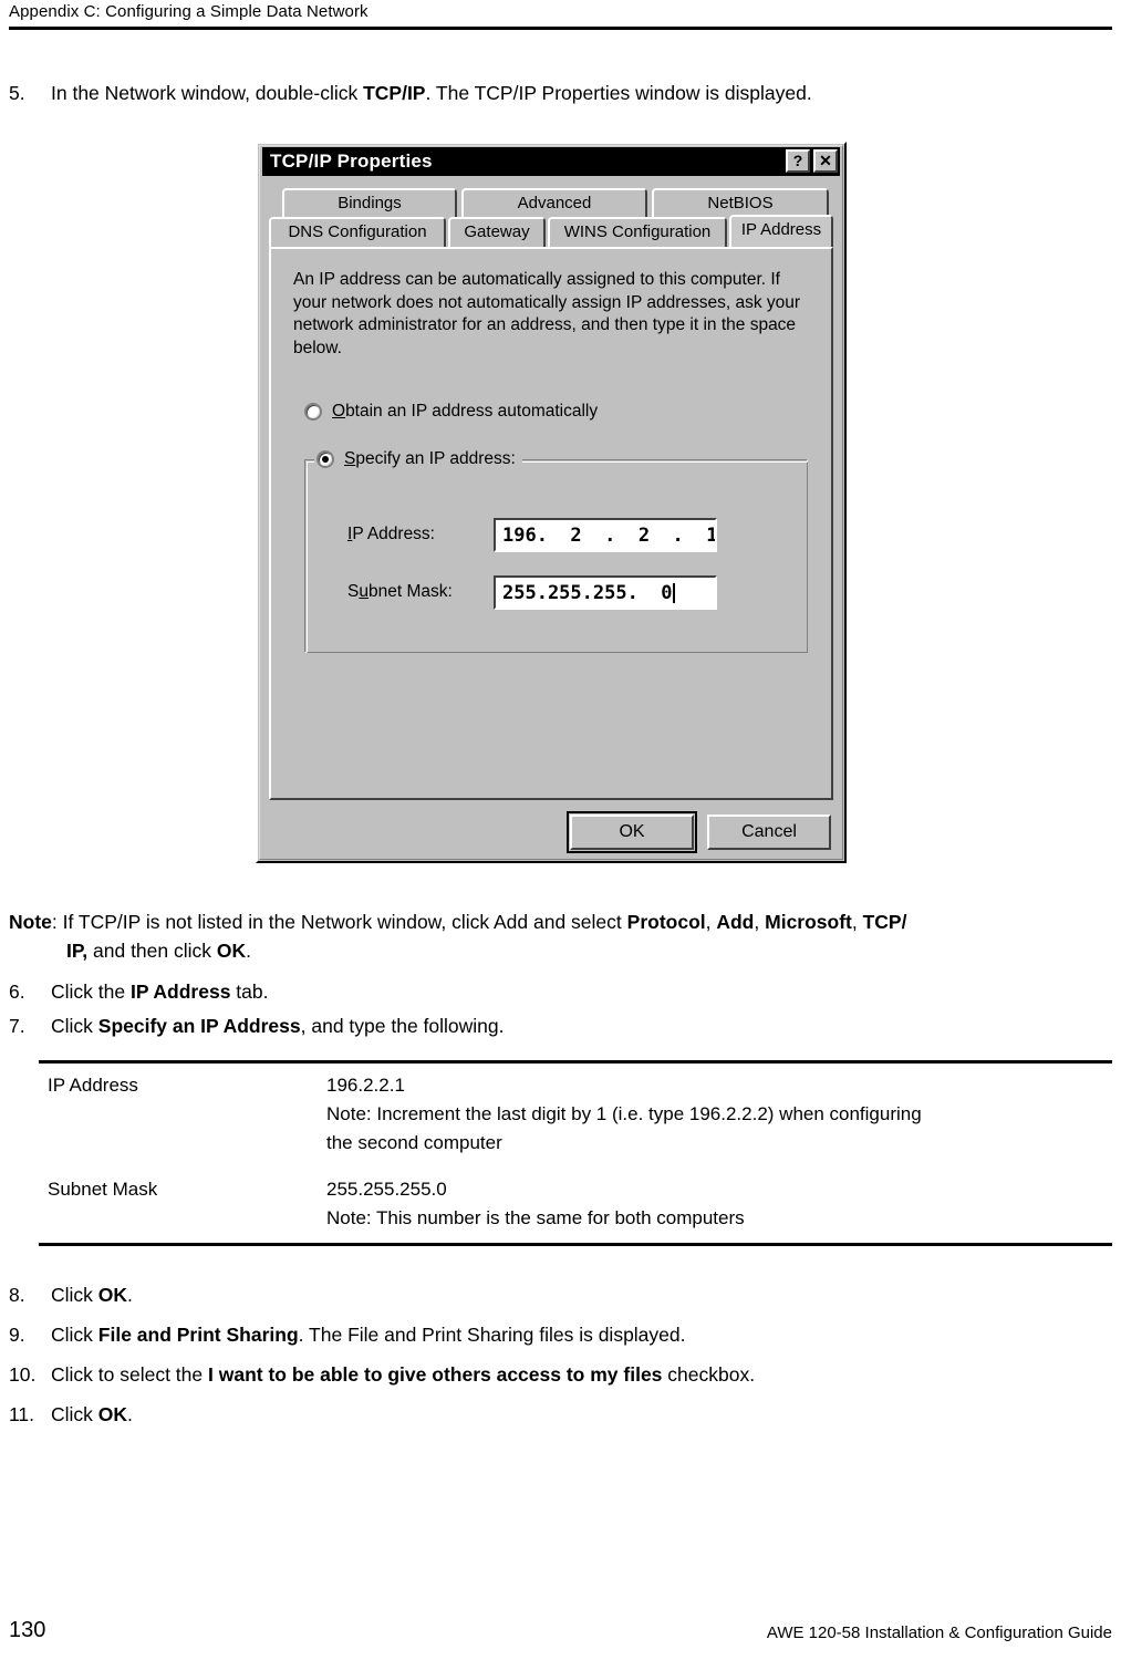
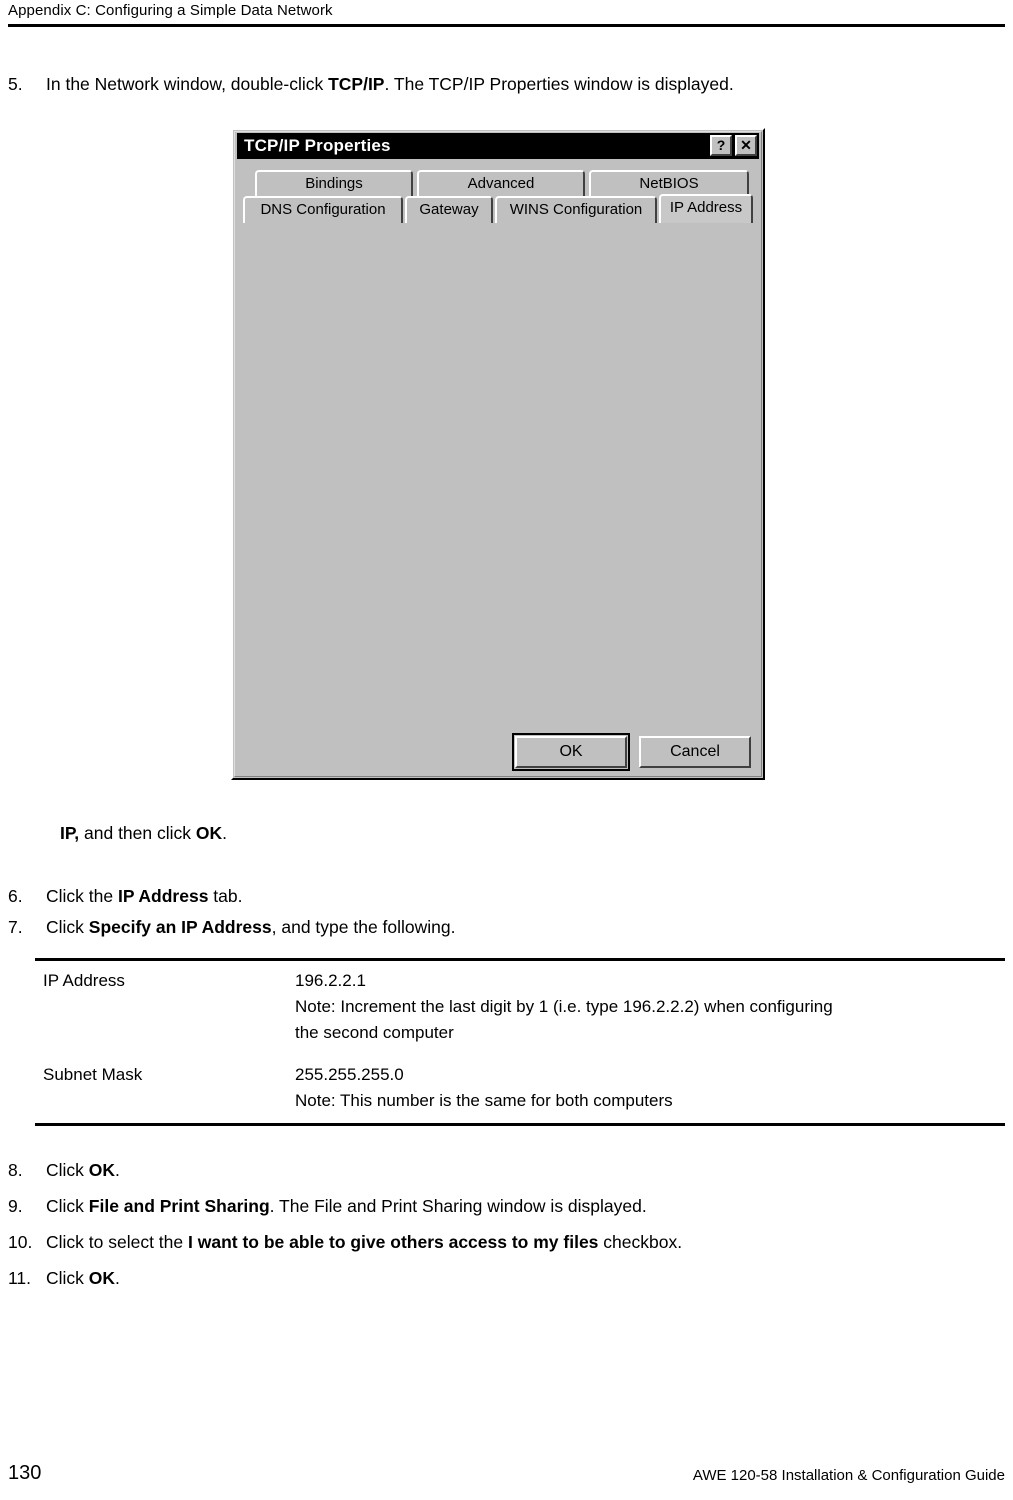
  Appendix C: Configuring a Simple Data Network
  5.
  In the Network window, double-click TCP/IP. The TCP/IP Properties window is displayed.
  TCP/IP Properties
  ?
  ✕
  Bindings
  Advanced
  NetBIOS
  DNS Configuration
  Gateway
  WINS Configuration
  IP Address
- An IP address can be automatically assigned to this computer. If your network does not automatically assign IP addresses, ask your network administrator for an address, and then type it in the space below.
- Obtain an IP address automatically
- Specify an IP address:
- IP Address:
- 196. 2 . 2 . 1
- Subnet Mask:
- 255.255.255. 0
  OK
  Cancel
- Note: If TCP/IP is not listed in the Network window, click Add and select Protocol, Add, Microsoft, TCP/
  IP, and then click OK.
  6.
  Click the IP Address tab.
  7.
  Click Specify an IP Address, and type the following.
  IP Address	196.2.2.1 Note: Increment the last digit by 1 (i.e. type 196.2.2.2) when configuring the second computer
  Subnet Mask	255.255.255.0 Note: This number is the same for both computers
  8.
  Click OK.
  9.
- Click File and Print Sharing. The File and Print Sharing files is displayed.
+ Click File and Print Sharing. The File and Print Sharing window is displayed.
  10.
  Click to select the I want to be able to give others access to my files checkbox.
  11.
  Click OK.
  130
  AWE 120-58 Installation & Configuration Guide
